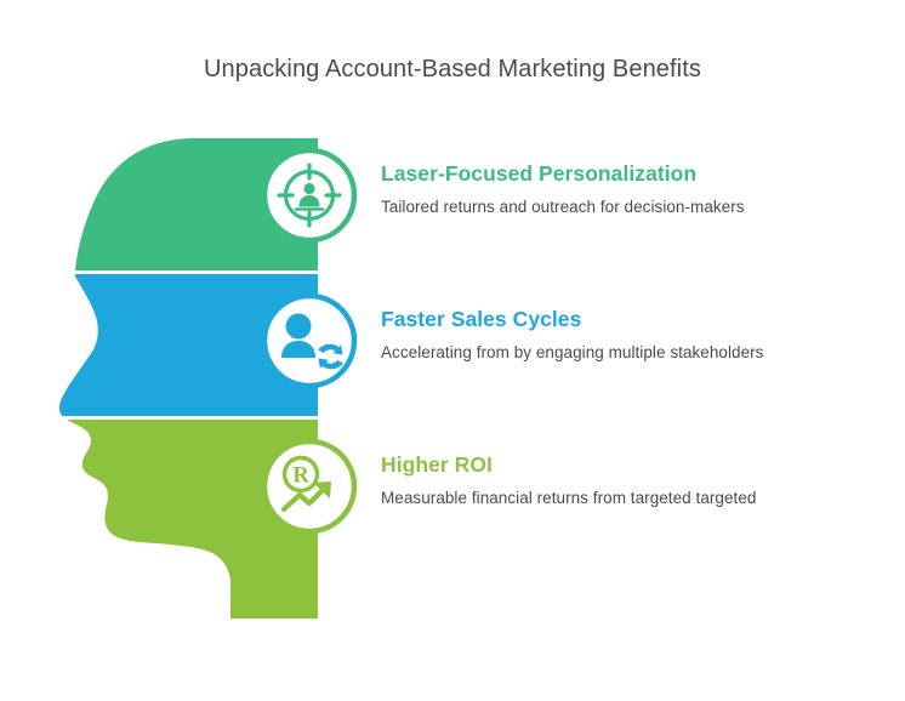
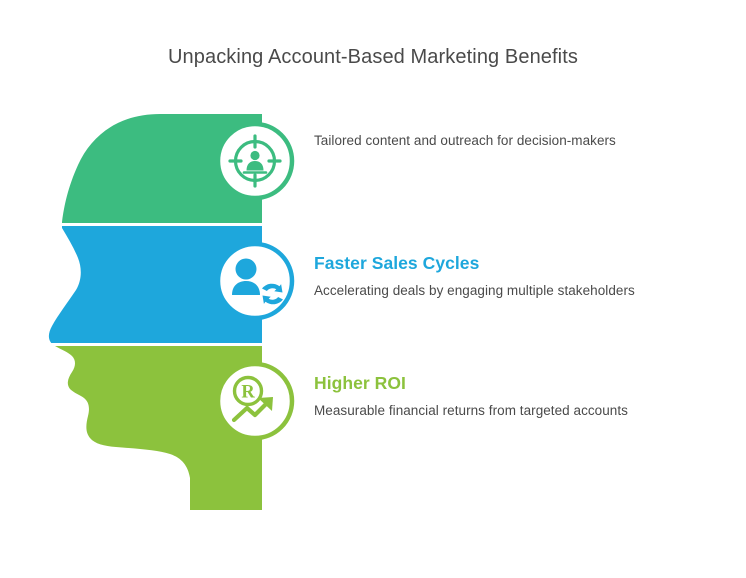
  Unpacking Account-Based Marketing Benefits
  R
- Laser-Focused Personalization
- Tailored returns and outreach for decision-makers
+ Tailored content and outreach for decision-makers
  Faster Sales Cycles
- Accelerating from by engaging multiple stakeholders
+ Accelerating deals by engaging multiple stakeholders
  Higher ROI
- Measurable financial returns from targeted targeted
+ Measurable financial returns from targeted accounts
